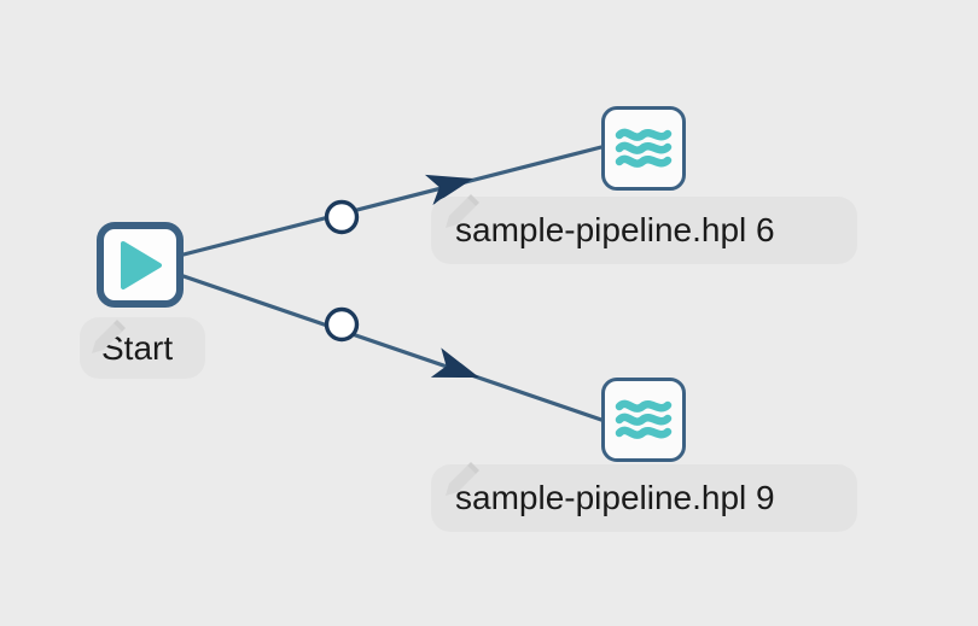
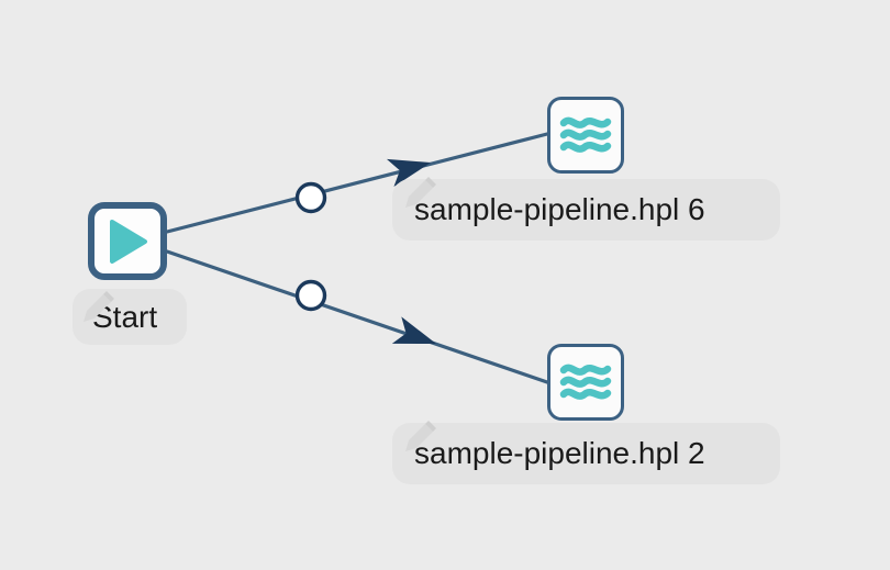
  Start
  sample-pipeline.hpl 6
- sample-pipeline.hpl 9
+ sample-pipeline.hpl 2
